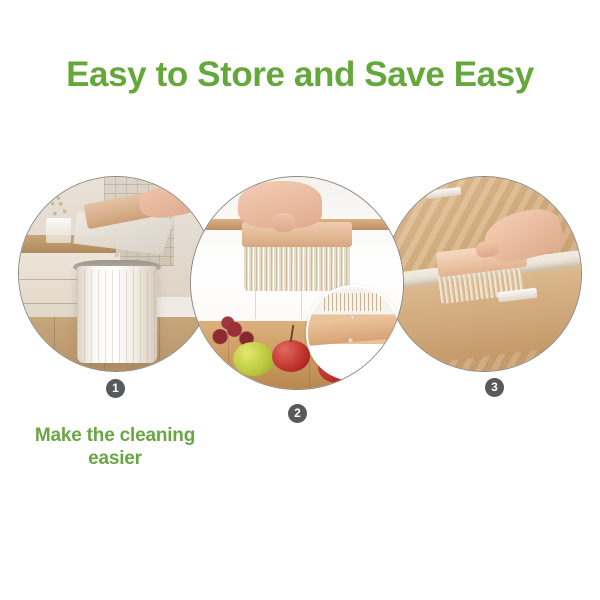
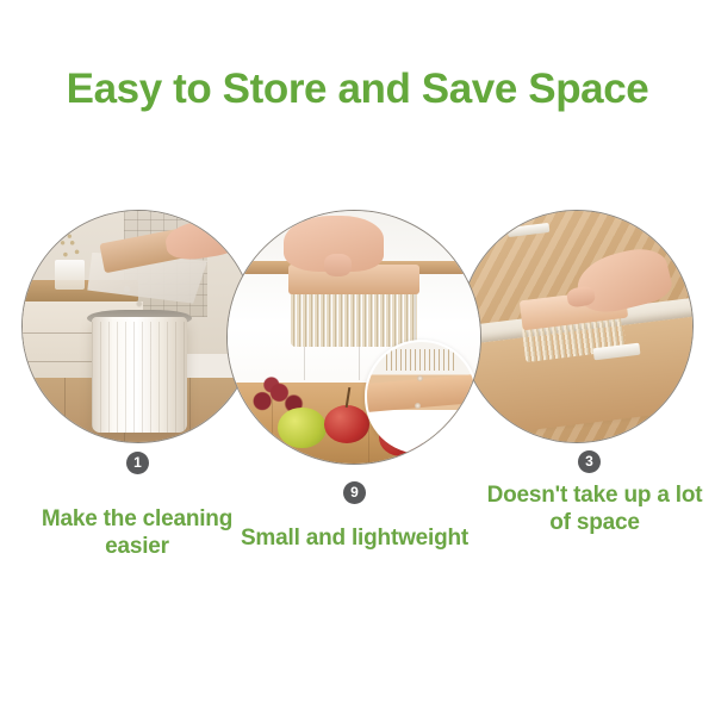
- Easy to Store and Save Easy
+ Easy to Store and Save Space
  1
- 2
+ 9
  3
  Make the cleaning easier
+ Small and lightweight
+ Doesn't take up a lot of space
